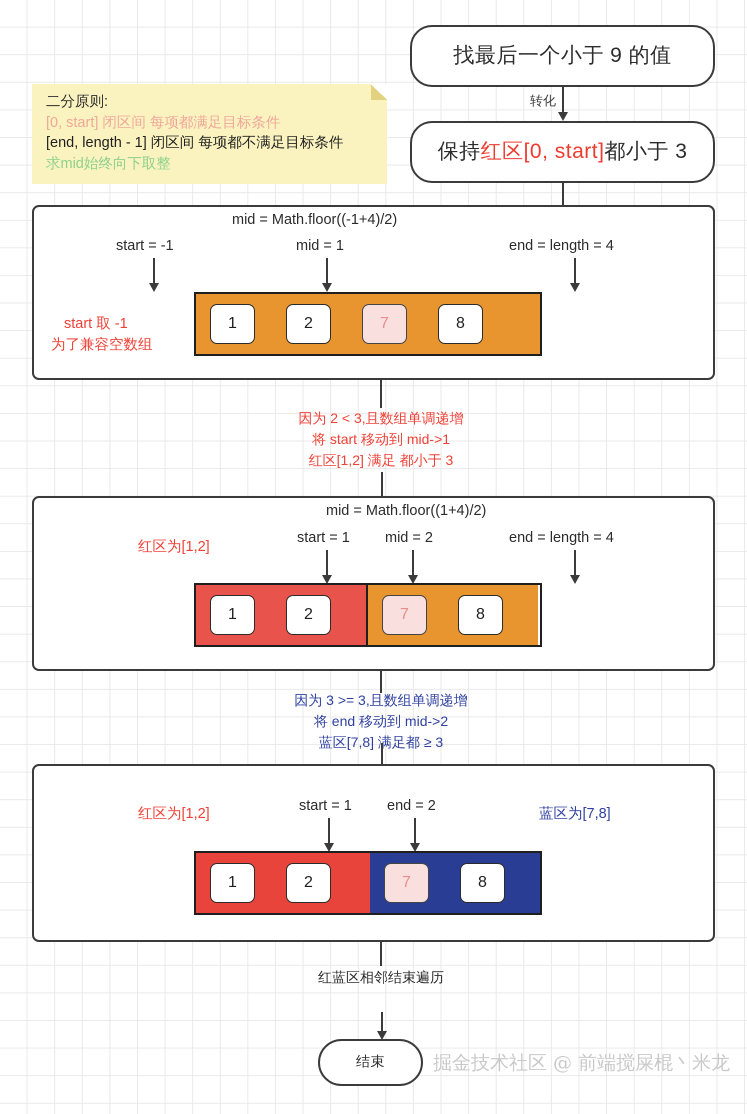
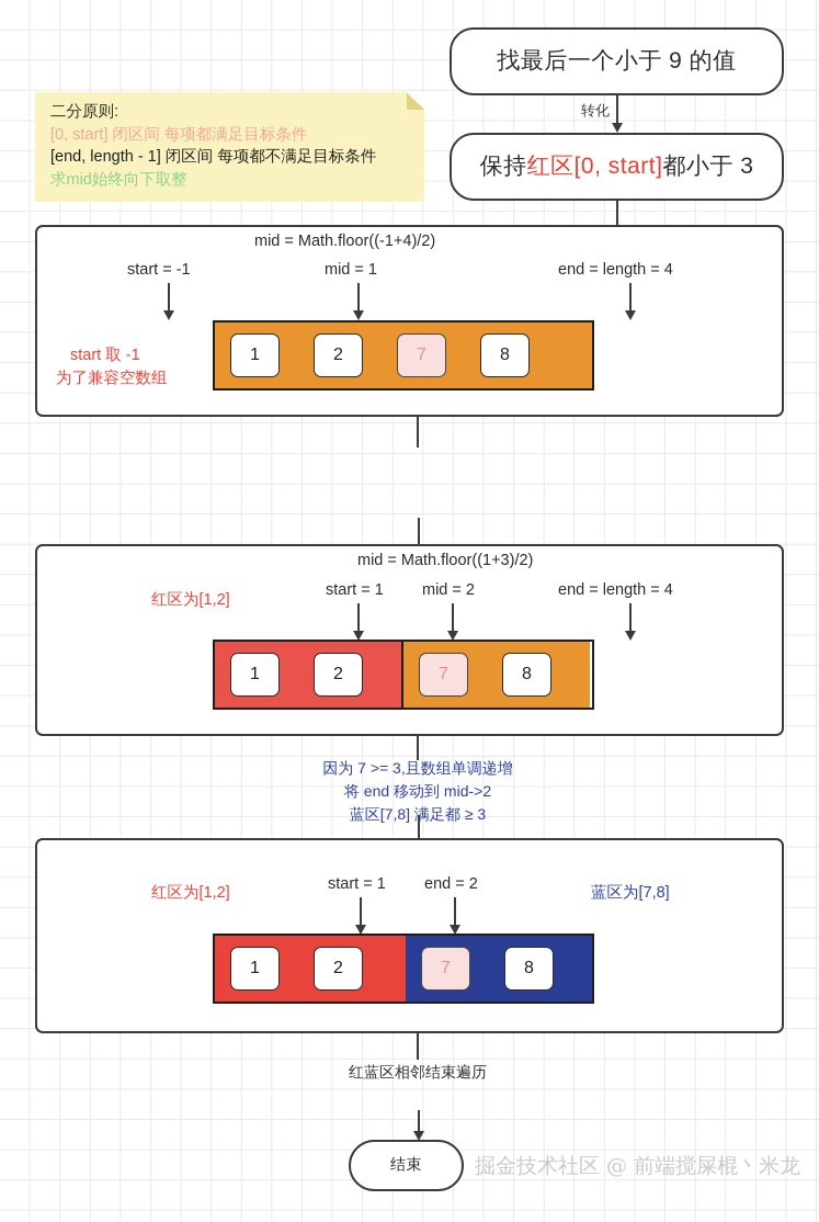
  找最后一个小于 9 的值
  转化
  保持
  红区[0, start]
  都小于 3
  二分原则:
  [0, start] 闭区间 每项都满足目标条件
  [end, length - 1] 闭区间 每项都不满足目标条件
  求mid始终向下取整
  mid = Math.floor((-1+4)/2)
  start = -1
  mid = 1
  end = length = 4
  start 取 -1
  为了兼容空数组
  1
  2
  7
  8
- 因为 2 < 3,且数组单调递增
- 将 start 移动到 mid->1
- 红区[1,2] 满足 都小于 3
- mid = Math.floor((1+4)/2)
+ mid = Math.floor((1+3)/2)
  红区为[1,2]
  start = 1
  mid = 2
  end = length = 4
  1
  2
  7
  8
- 因为 3 >= 3,且数组单调递增
+ 因为 7 >= 3,且数组单调递增
  将 end 移动到 mid->2
  蓝区[7,8] 满足都 ≥ 3
  红区为[1,2]
  蓝区为[7,8]
  start = 1
  end = 2
  1
  2
  7
  8
  红蓝区相邻结束遍历
  结束
  掘金技术社区 @ 前端搅屎棍丶米龙
